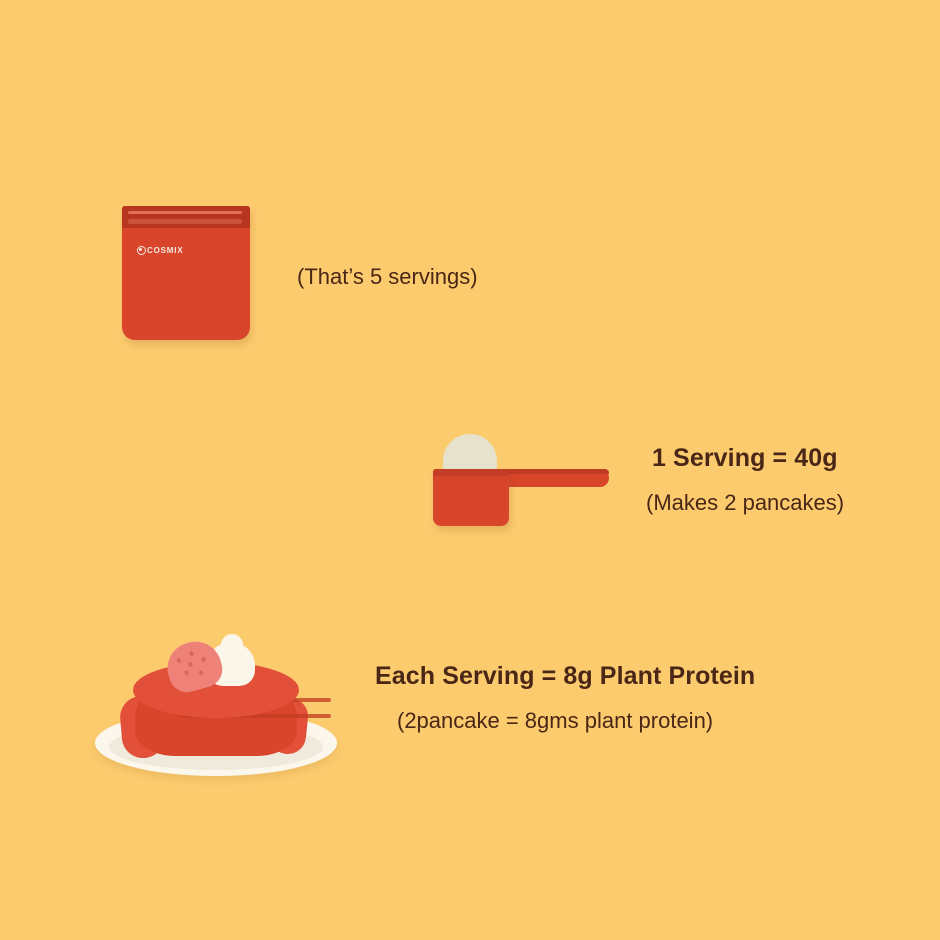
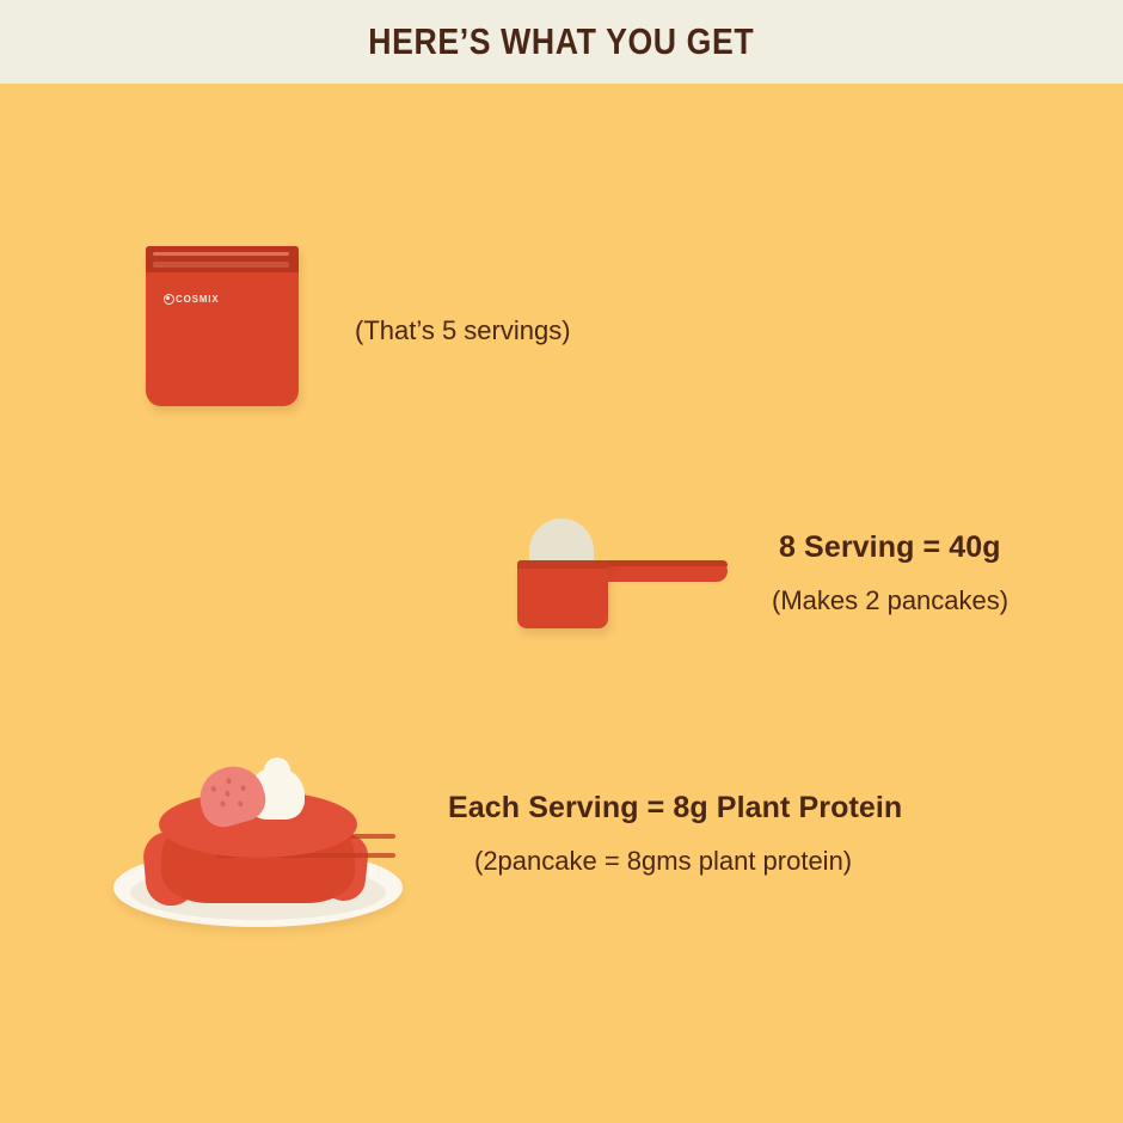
+ HERE’S WHAT YOU GET
  COSMIX
  (That’s 5 servings)
- 1 Serving = 40g
+ 8 Serving = 40g
  (Makes 2 pancakes)
  Each Serving = 8g Plant Protein
  (2pancake = 8gms plant protein)
